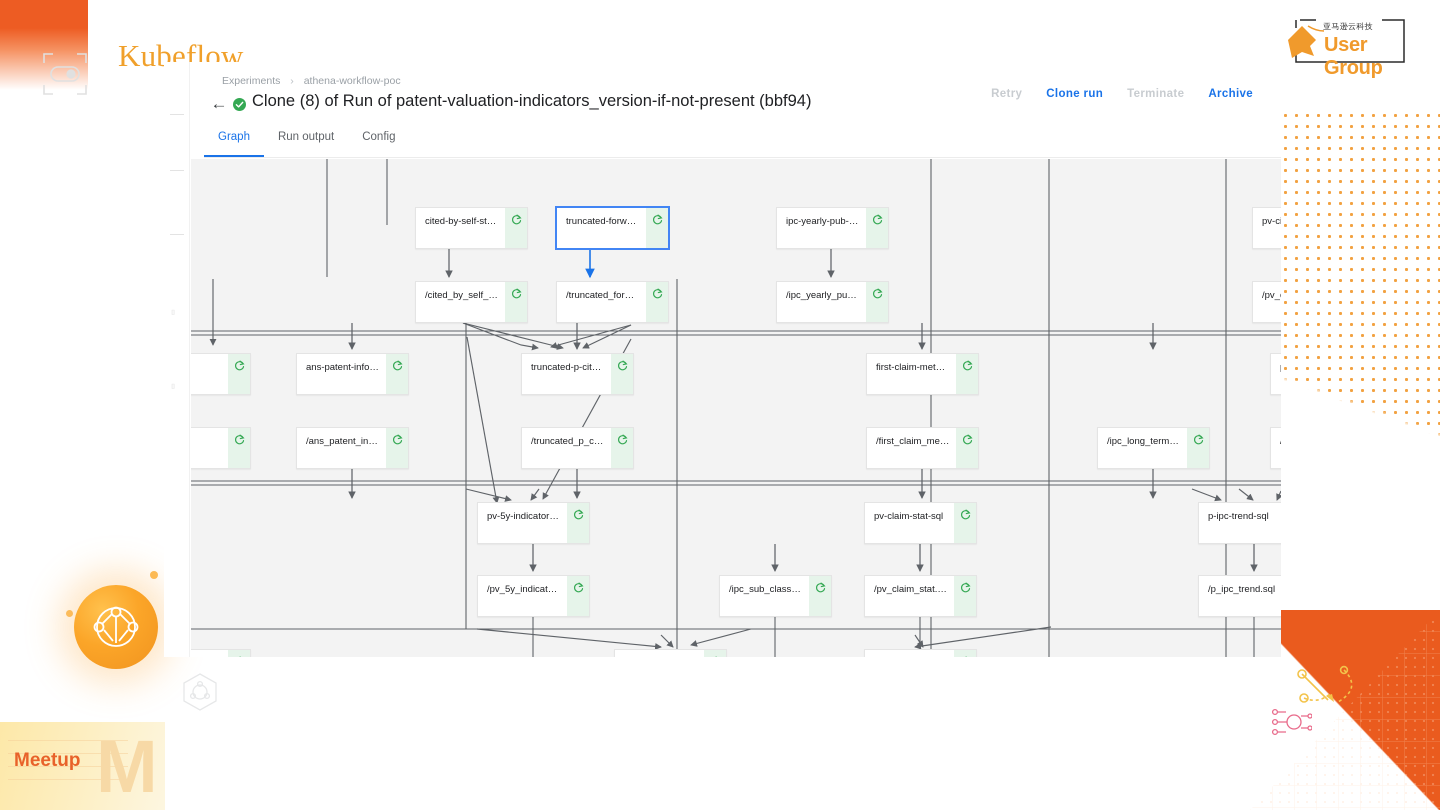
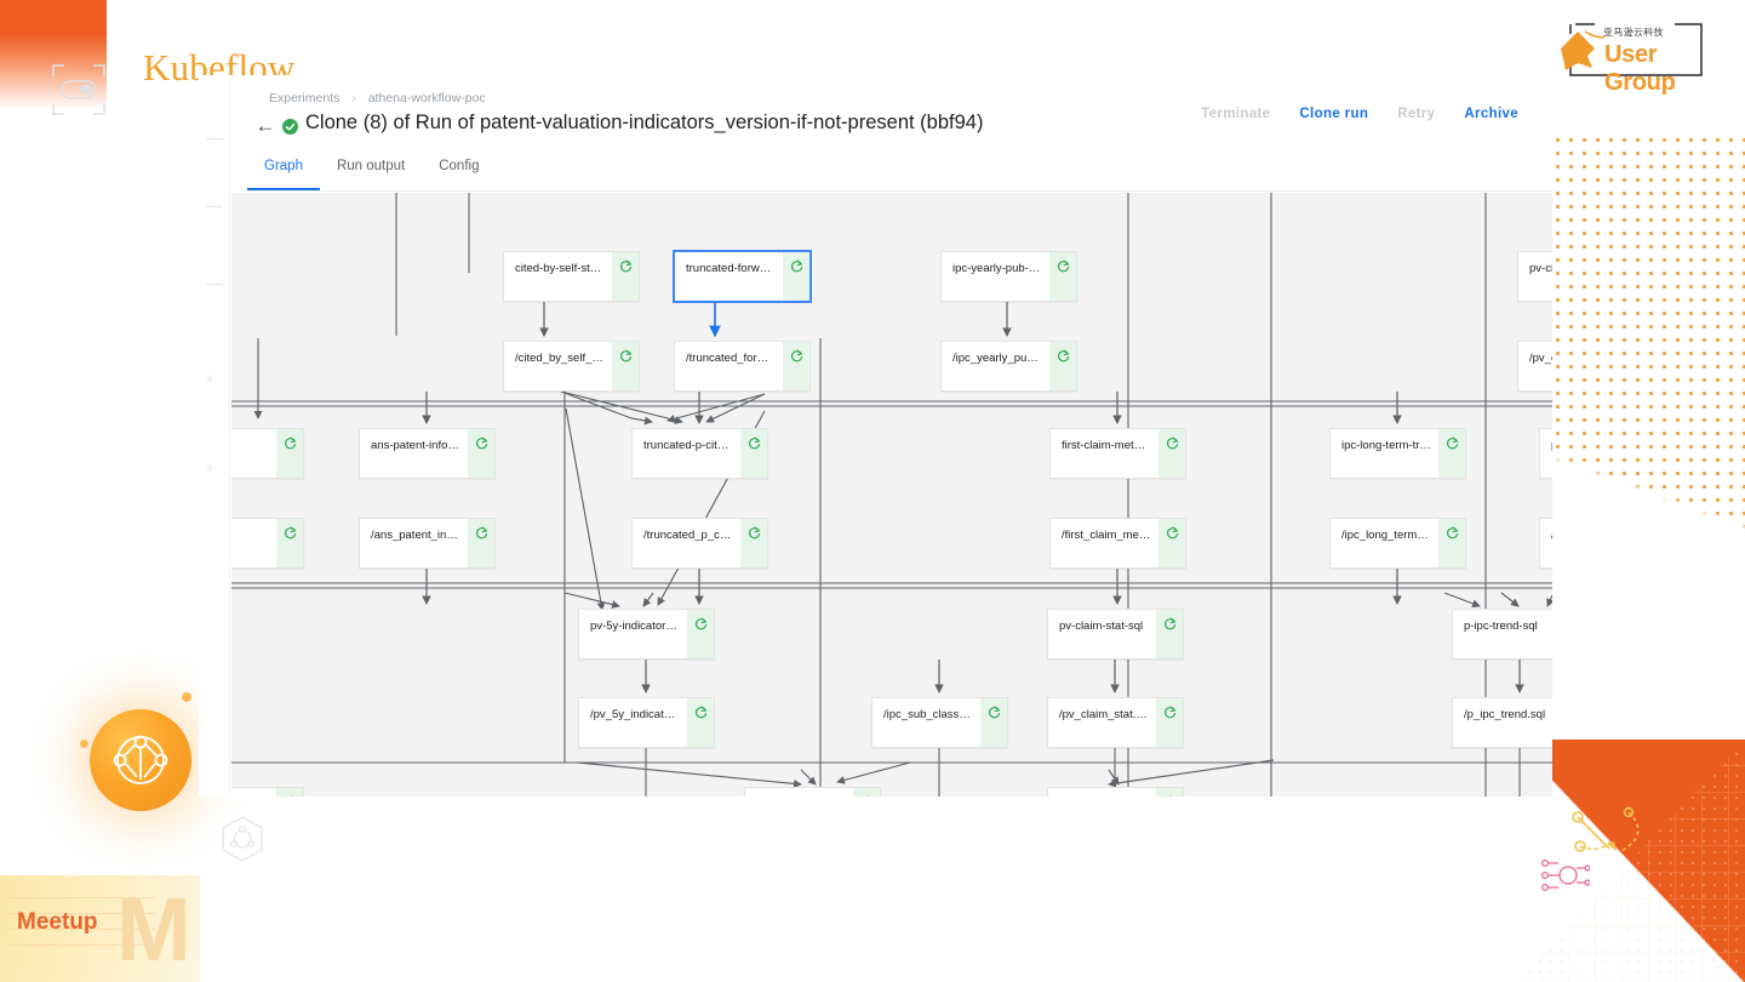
  Kubeflow
  亚马逊云科技
  User Group
  M
  Meetup
  Experiments › athena-workflow-poc
  ←
  Clone (8) of Run of patent-valuation-indicators_version-if-not-present (bbf94)
- Retry
+ Terminate
  Clone run
- Terminate
+ Retry
  Archive
  Graph
  Run output
  Config
  cited-by-self-stat…
  truncated-forwar…
  ipc-yearly-pub-sql
  /cited_by_self_st…
  /truncated_forwar…
  /ipc_yearly_pub.sq
  ans-patent-info-sql
  truncated-p-citati…
  first-claim-meta-v…
+ ipc-long-term-tre…
  /ans_patent_info.…
  /truncated_p_cita…
  /first_claim_meta…
  /ipc_long_term_tr…
  pv-5y-indicators-…
  pv-claim-stat-sql
  p-ipc-trend-sql
  /pv_5y_indicators…
  /ipc_sub_class_in
  /pv_claim_stat.sql
  /p_ipc_trend.sql
